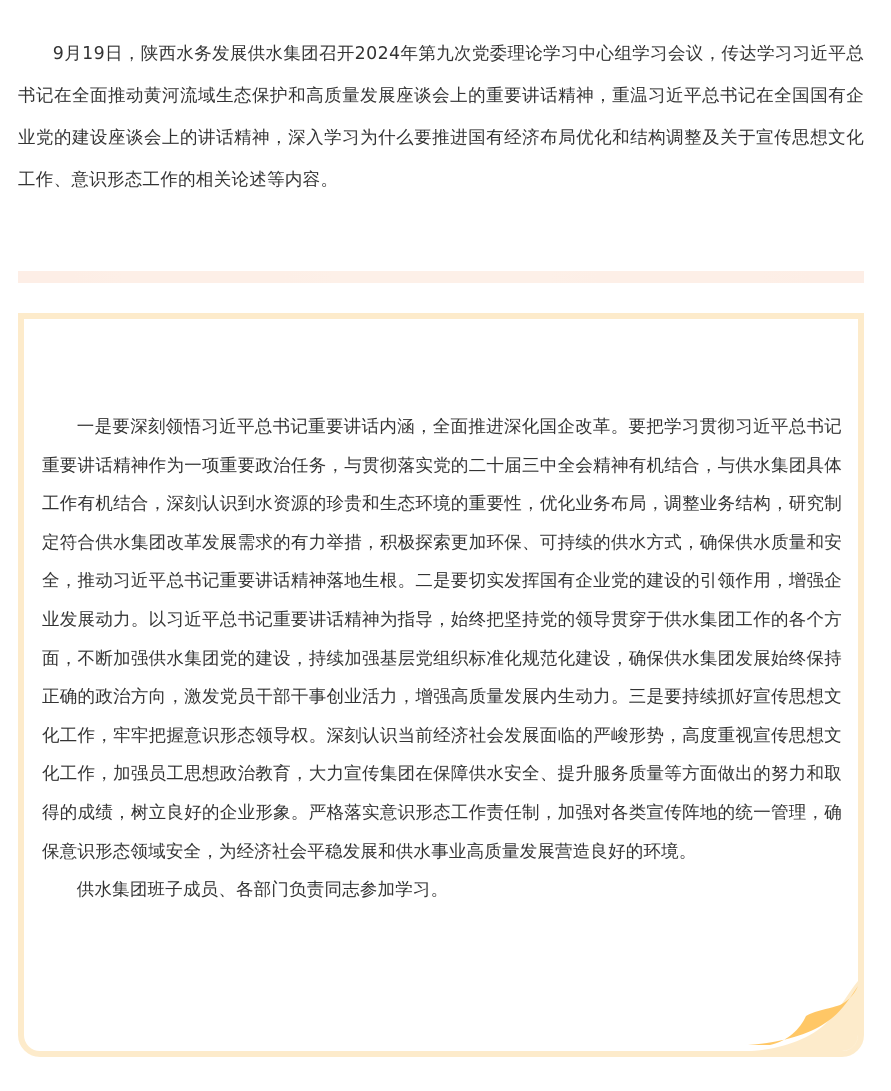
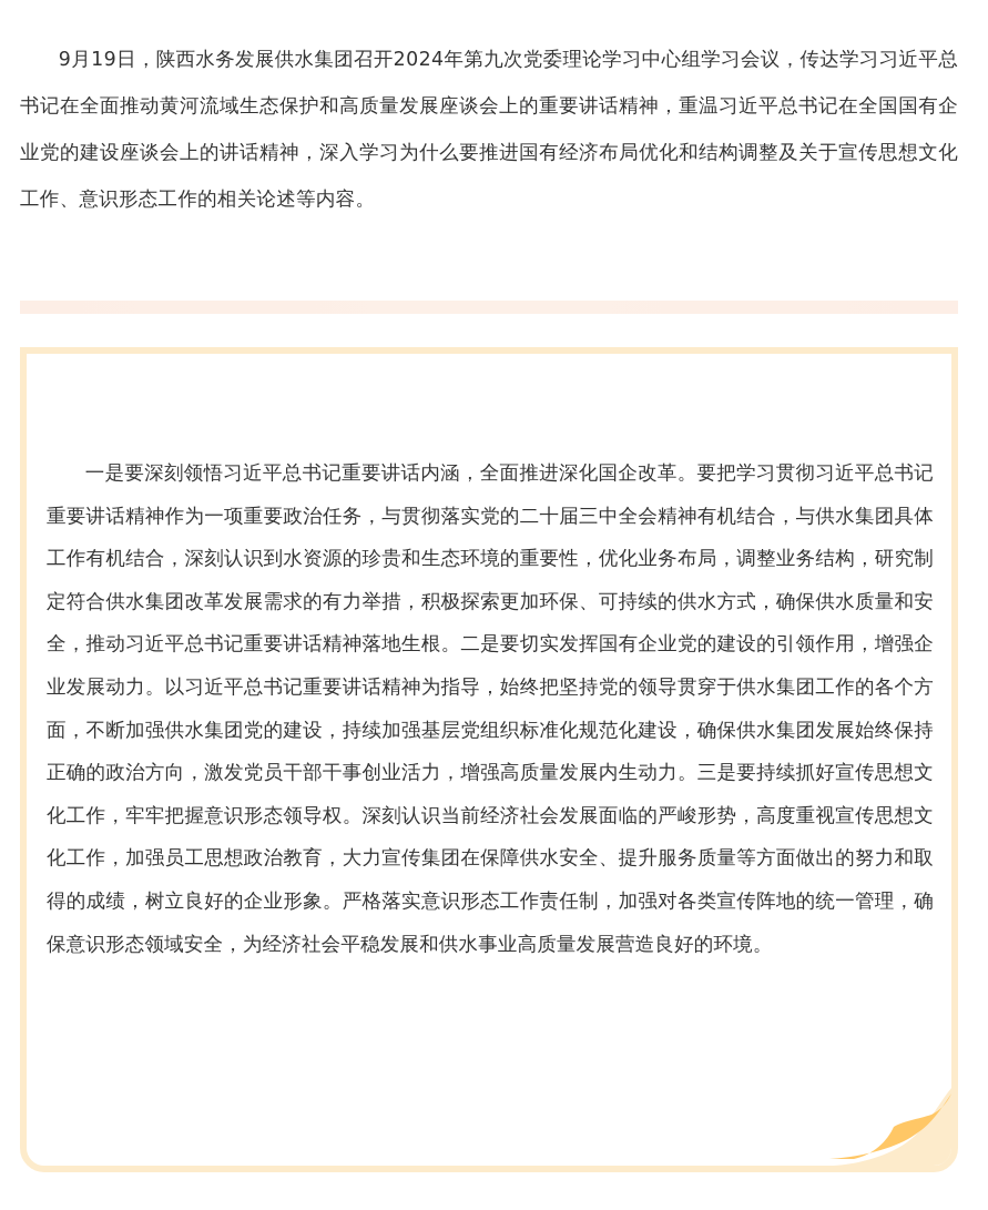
  9月19日，陕西水务发展供水集团召开2024年第九次党委理论学习中心组学习会议，传达学习习近平总书记在全面推动黄河流域生态保护和高质量发展座谈会上的重要讲话精神，重温习近平总书记在全国国有企业党的建设座谈会上的讲话精神，深入学习为什么要推进国有经济布局优化和结构调整及关于宣传思想文化工作、意识形态工作的相关论述等内容。
  一是要深刻领悟习近平总书记重要讲话内涵，全面推进深化国企改革。要把学习贯彻习近平总书记重要讲话精神作为一项重要政治任务，与贯彻落实党的二十届三中全会精神有机结合，与供水集团具体工作有机结合，深刻认识到水资源的珍贵和生态环境的重要性，优化业务布局，调整业务结构，研究制定符合供水集团改革发展需求的有力举措，积极探索更加环保、可持续的供水方式，确保供水质量和安全，推动习近平总书记重要讲话精神落地生根。二是要切实发挥国有企业党的建设的引领作用，增强企业发展动力。以习近平总书记重要讲话精神为指导，始终把坚持党的领导贯穿于供水集团工作的各个方面，不断加强供水集团党的建设，持续加强基层党组织标准化规范化建设，确保供水集团发展始终保持正确的政治方向，激发党员干部干事创业活力，增强高质量发展内生动力。三是要持续抓好宣传思想文化工作，牢牢把握意识形态领导权。深刻认识当前经济社会发展面临的严峻形势，高度重视宣传思想文化工作，加强员工思想政治教育，大力宣传集团在保障供水安全、提升服务质量等方面做出的努力和取得的成绩，树立良好的企业形象。严格落实意识形态工作责任制，加强对各类宣传阵地的统一管理，确保意识形态领域安全，为经济社会平稳发展和供水事业高质量发展营造良好的环境。
- 供水集团班子成员、各部门负责同志参加学习。
